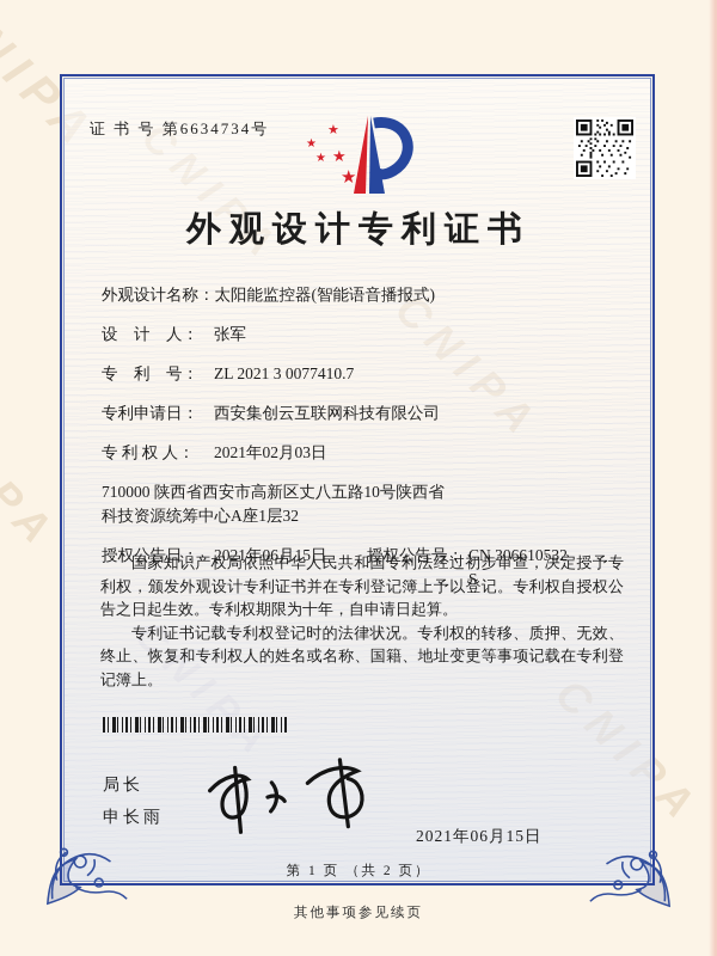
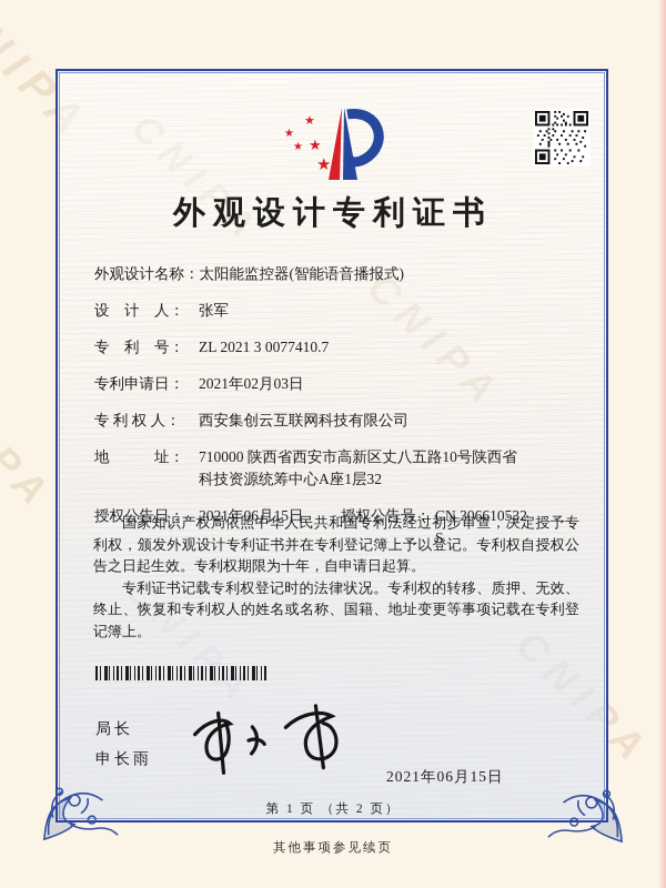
- 证 书 号 第6634734号
  ★
  ★
  ★
  ★
  ★
  外观设计专利证书
  外观设计名称：
  太阳能监控器(智能语音播报式)
  设 计 人：
  张军
  专 利 号：
  ZL 2021 3 0077410.7
  专利申请日：
- 西安集创云互联网科技有限公司
+ 2021年02月03日
  专 利 权 人：
- 2021年02月03日
+ 西安集创云互联网科技有限公司
+ 地 址：
  710000 陕西省西安市高新区丈八五路10号陕西省科技资源统筹中心A座1层32
  授权公告日：
  2021年06月15日
  授权公告号：
  CN 306610532 S
  国家知识产权局依照中华人民共和国专利法经过初步审查，决定授予专利权，颁发外观设计专利证书并在专利登记簿上予以登记。专利权自授权公告之日起生效。专利权期限为十年，自申请日起算。
  专利证书记载专利权登记时的法律状况。专利权的转移、质押、无效、终止、恢复和专利权人的姓名或名称、国籍、地址变更等事项记载在专利登记簿上。
  局长
  申长雨
  2021年06月15日
  第 1 页 （共 2 页）
  其他事项参见续页
